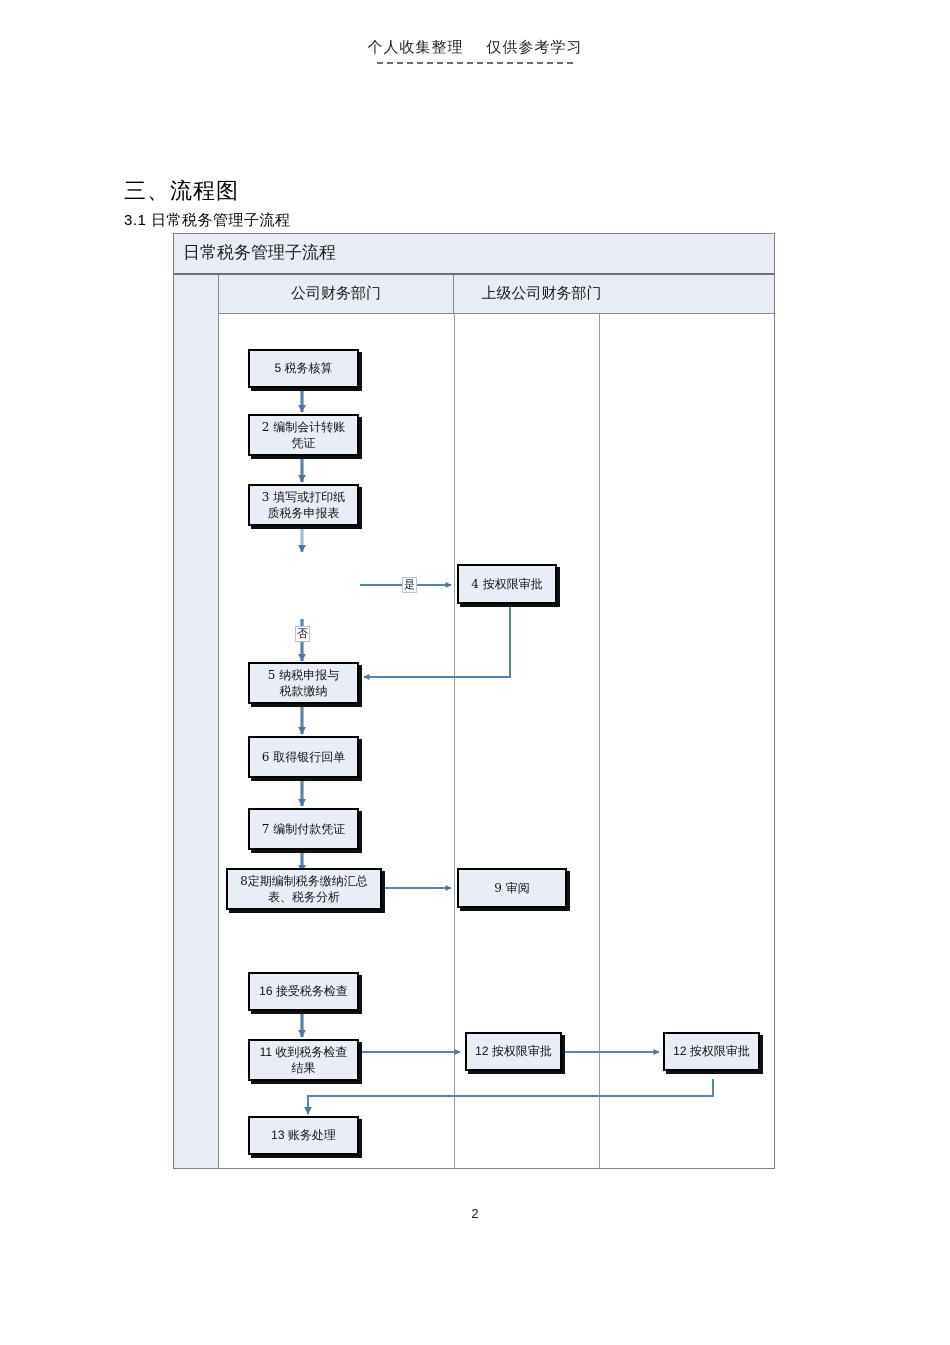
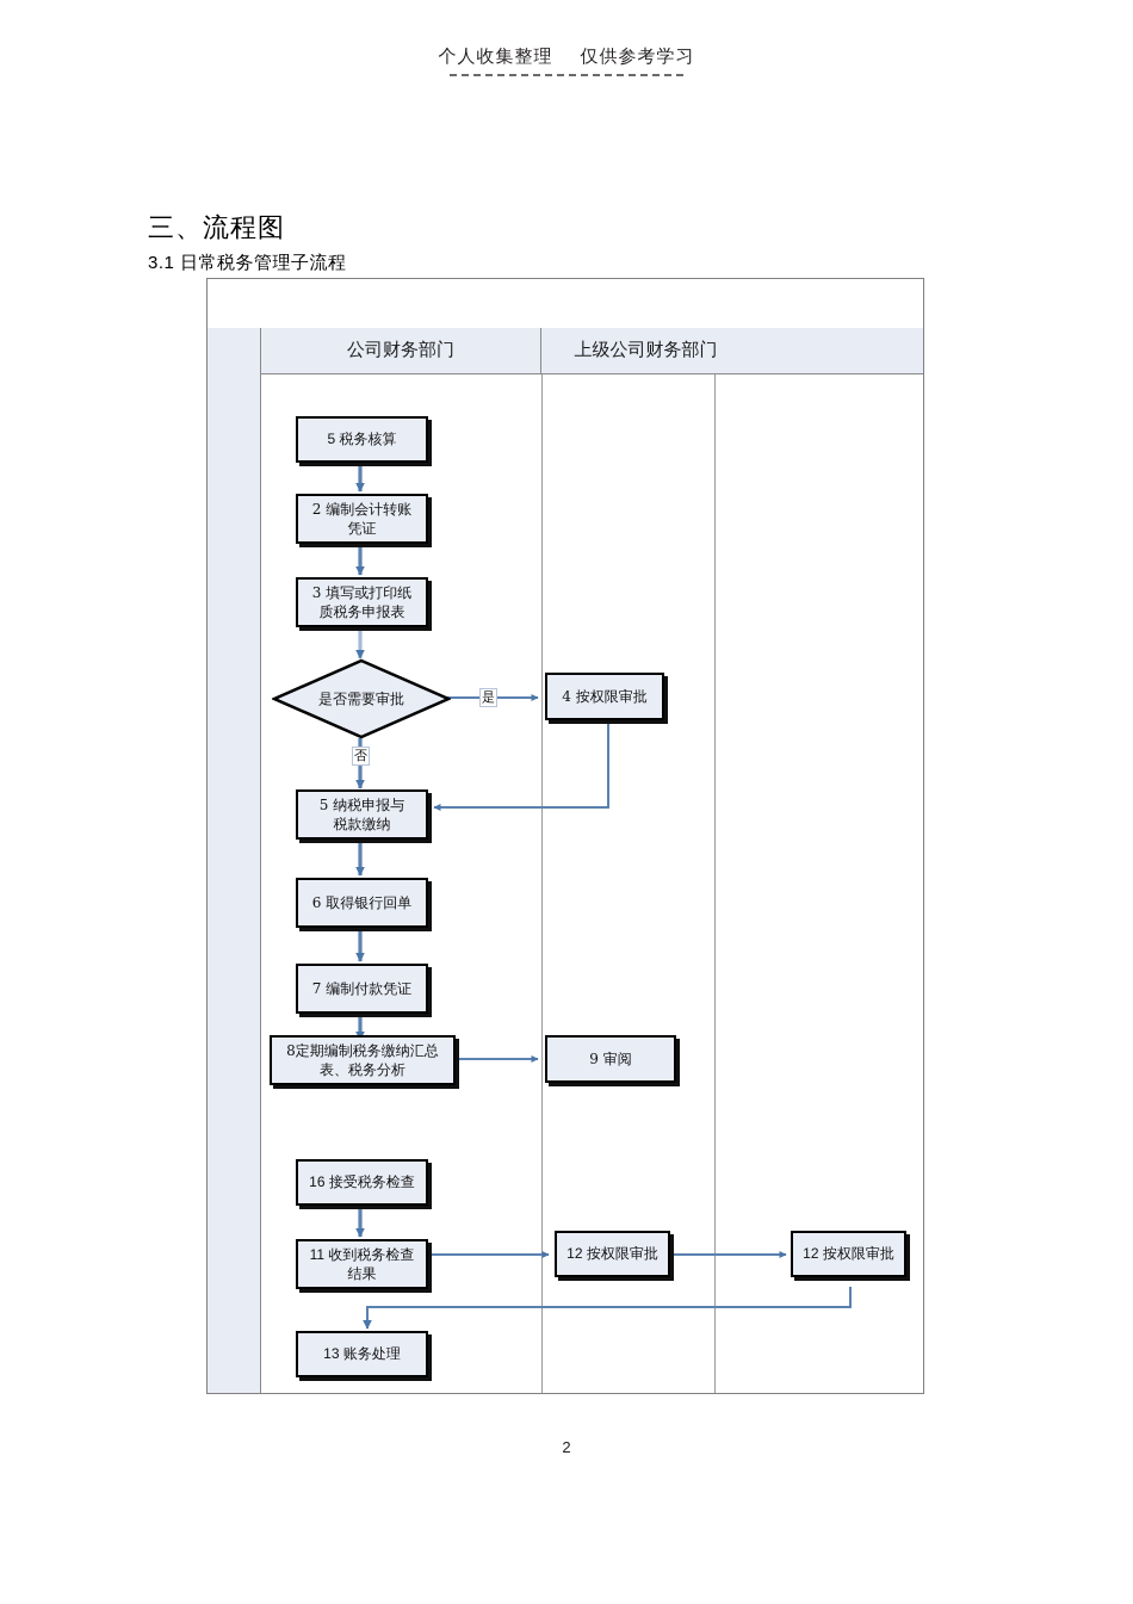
  个人收集整理 仅供参考学习
  三、流程图
  3.1 日常税务管理子流程
- 日常税务管理子流程
  公司财务部门
  上级公司财务部门
  5 税务核算
  2 编制会计转账
  凭证
  3 填写或打印纸
  质税务申报表
+ 是否需要审批
  4 按权限审批
  5 纳税申报与
  税款缴纳
  6 取得银行回单
  7 编制付款凭证
  8定期编制税务缴纳汇总
  表、税务分析
  9 审阅
  16 接受税务检查
  11 收到税务检查
  结果
  12 按权限审批
  12 按权限审批
  13 账务处理
  是
  否
  2
